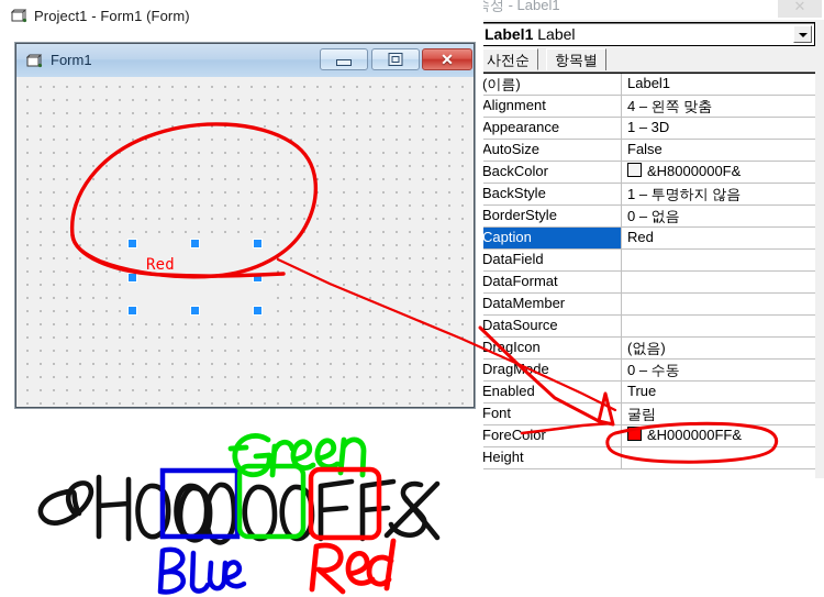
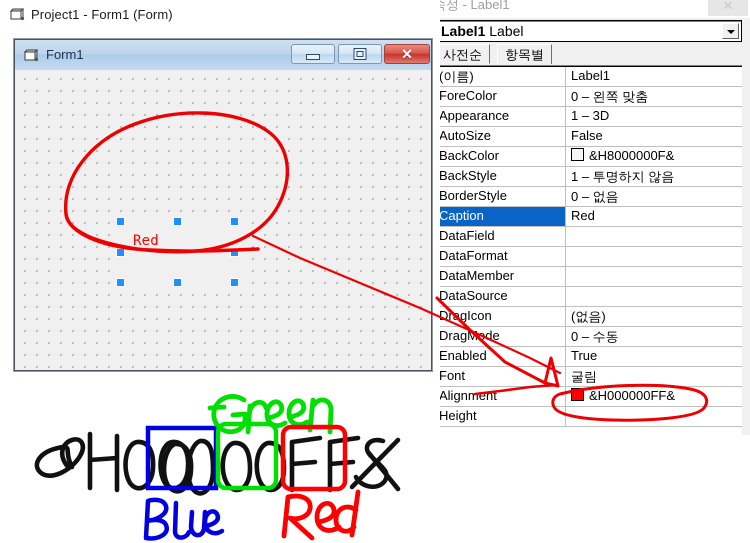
  Project1 - Form1 (Form)
  Form1
  ✕
  Red
  속성 - Label1
  ✕
  Label1 Label
  사전순
  항목별
  (이름)
  Label1
- Alignment
+ ForeColor
- 4 – 왼쪽 맞춤
+ 0 – 왼쪽 맞춤
  Appearance
  1 – 3D
  AutoSize
  False
  BackColor
  &H8000000F&
  BackStyle
  1 – 투명하지 않음
  BorderStyle
  0 – 없음
  Caption
  Red
  DataField
  DataFormat
  DataMember
  DataSource
  DrgIcon
  (없음)
  DragMde
  0 – 수동
  Enabled
  True
  Font
  굴림
- ForeColor
+ Alignment
  &H000000FF&
  Height
